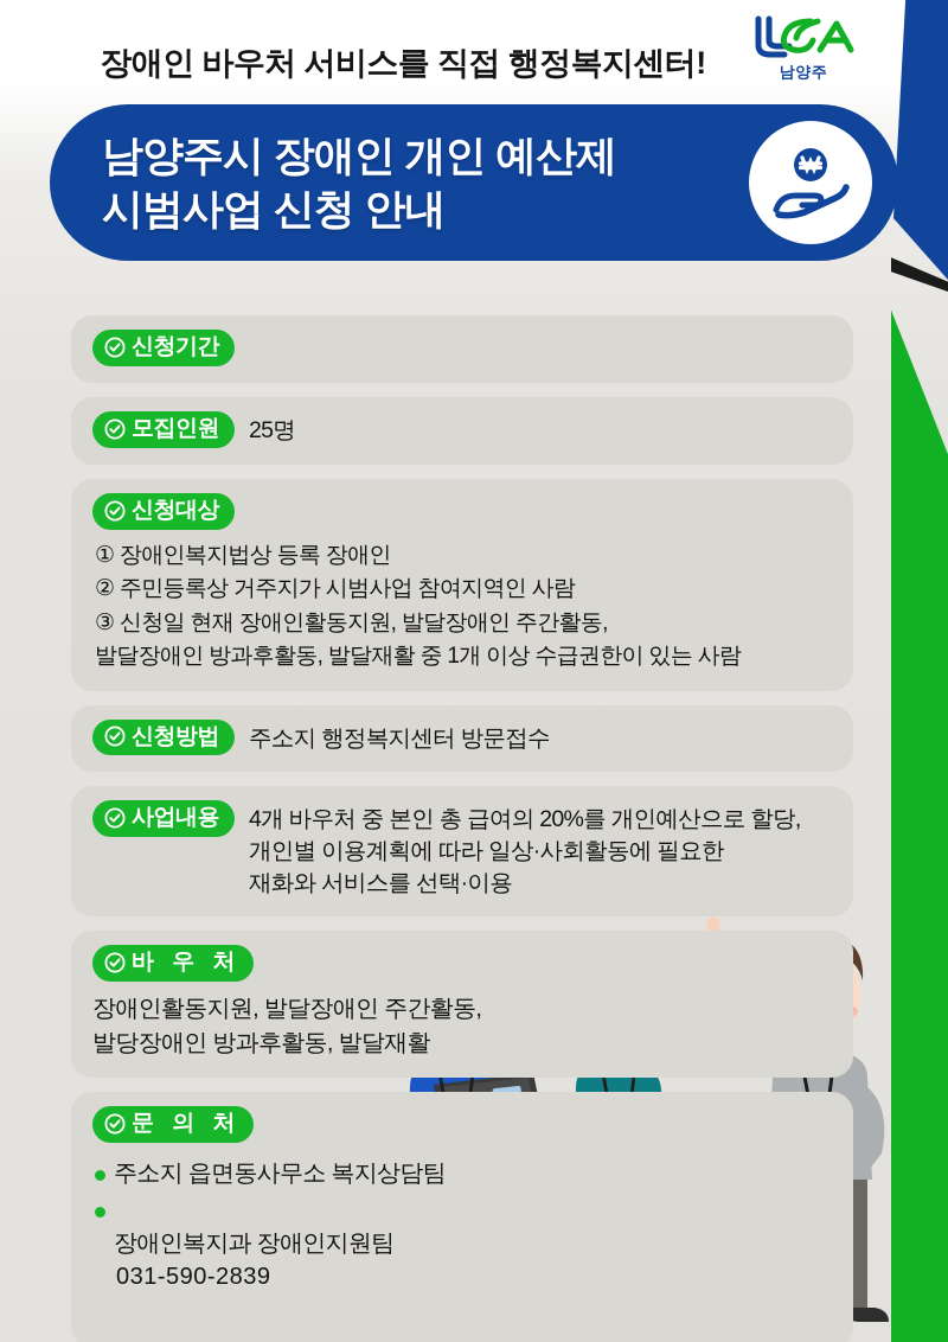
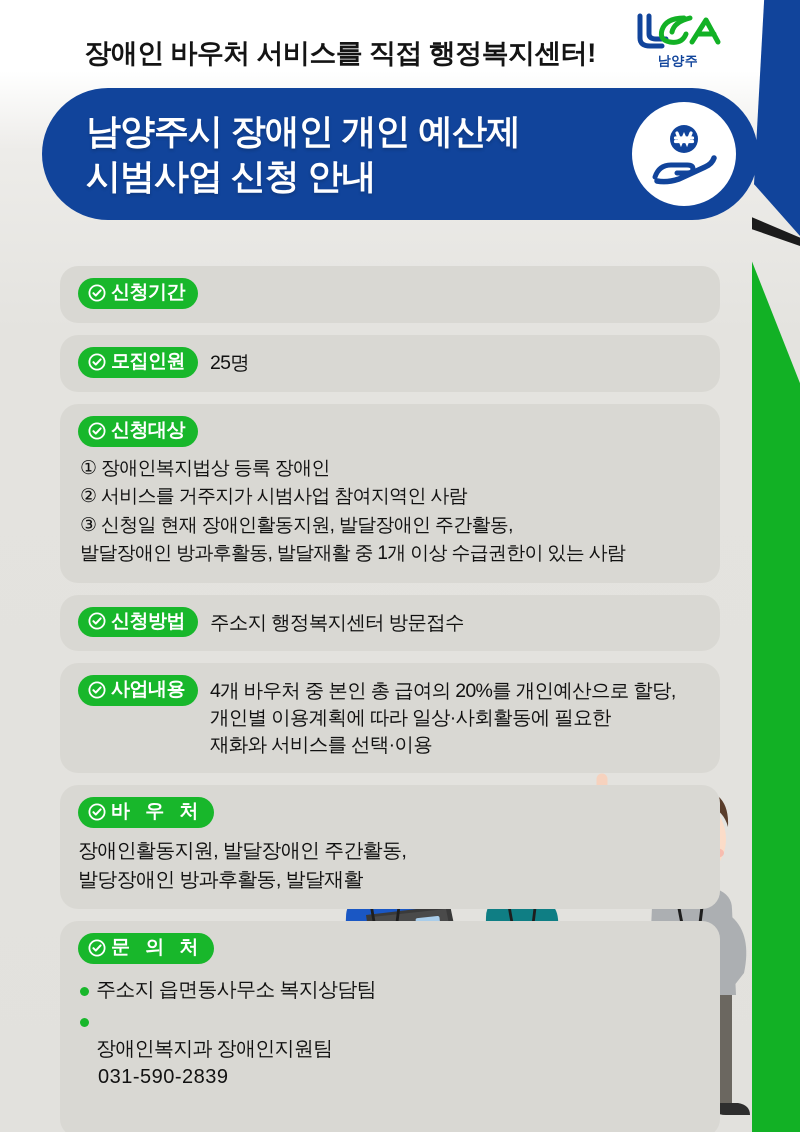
  남양주
  장애인 바우처 서비스를 직접 행정복지센터!
  남양주시 장애인 개인 예산제
  시범사업 신청 안내
  신청기간
  모집인원
  25명
  신청대상
  ① 장애인복지법상 등록 장애인
- ② 주민등록상 거주지가 시범사업 참여지역인 사람
+ ② 서비스를 거주지가 시범사업 참여지역인 사람
  ③ 신청일 현재 장애인활동지원, 발달장애인 주간활동,
  발달장애인 방과후활동, 발달재활 중 1개 이상 수급권한이 있는 사람
  신청방법
  주소지 행정복지센터 방문접수
  사업내용
  4개 바우처 중 본인 총 급여의 20%를 개인예산으로 할당,
  개인별 이용계획에 따라 일상·사회활동에 필요한
  재화와 서비스를 선택·이용
  바 우 처
  장애인활동지원, 발달장애인 주간활동,
  발당장애인 방과후활동, 발달재활
  문 의 처
  주소지 읍면동사무소 복지상담팀
  장애인복지과 장애인지원팀
  031-590-2839
